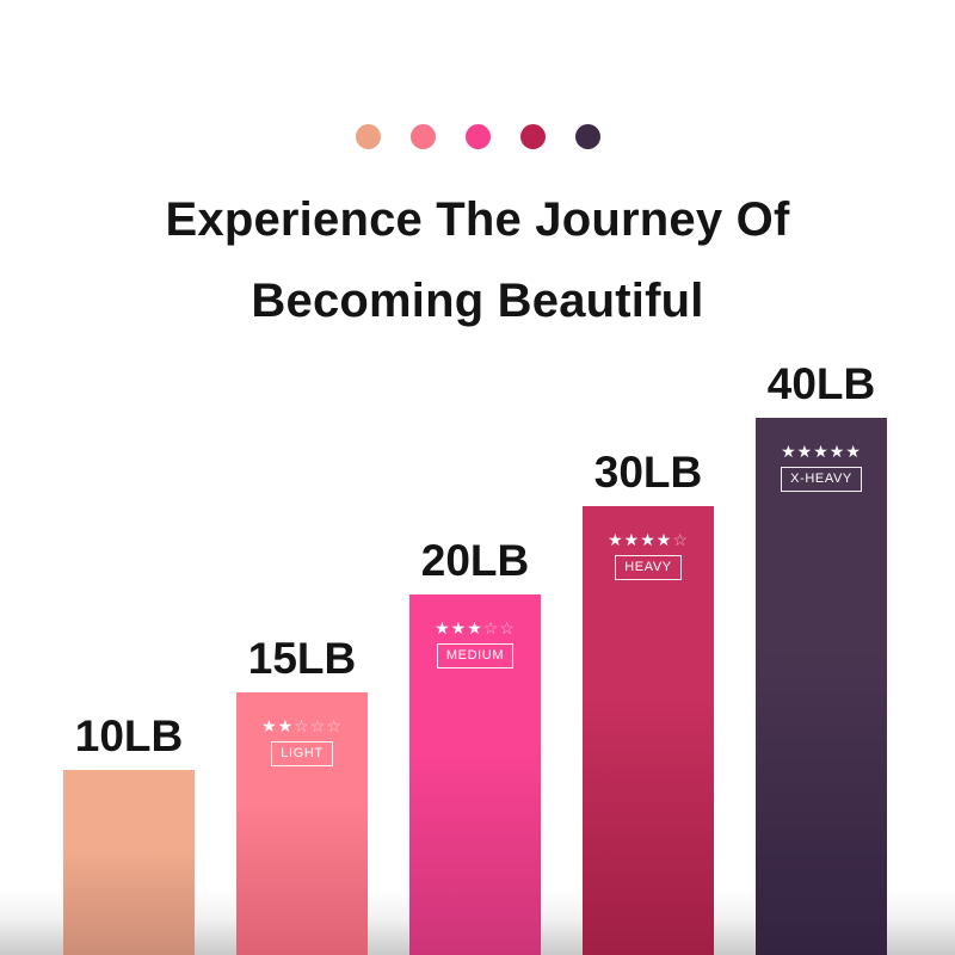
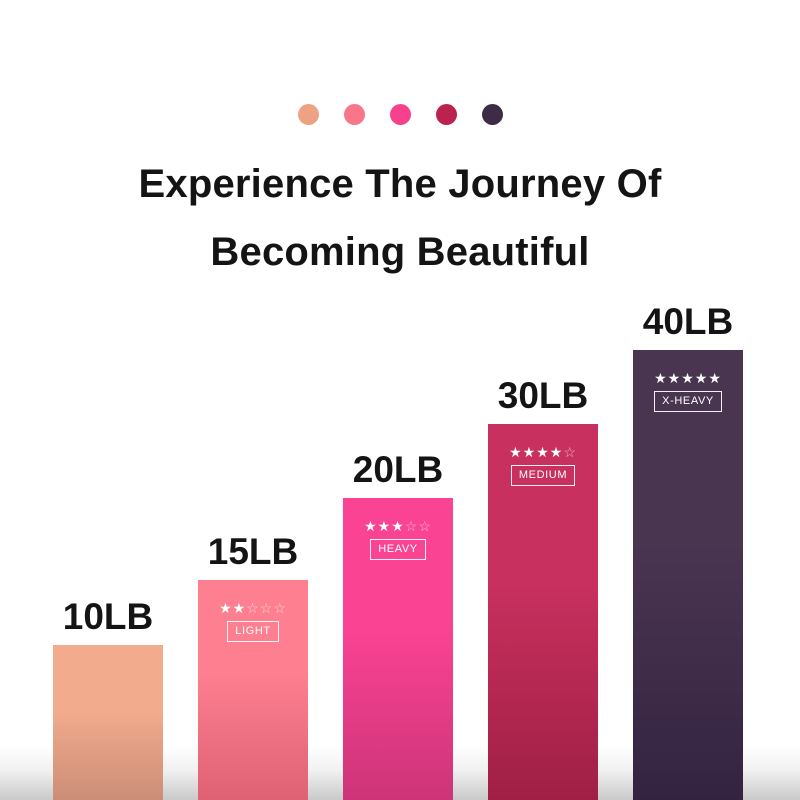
  Experience The Journey Of
  Becoming Beautiful
  10LB
  15LB
  ★★☆☆☆
  LIGHT
  20LB
  ★★★☆☆
- MEDIUM
+ HEAVY
  30LB
  ★★★★☆
- HEAVY
+ MEDIUM
  40LB
  ★★★★★
  X-HEAVY
